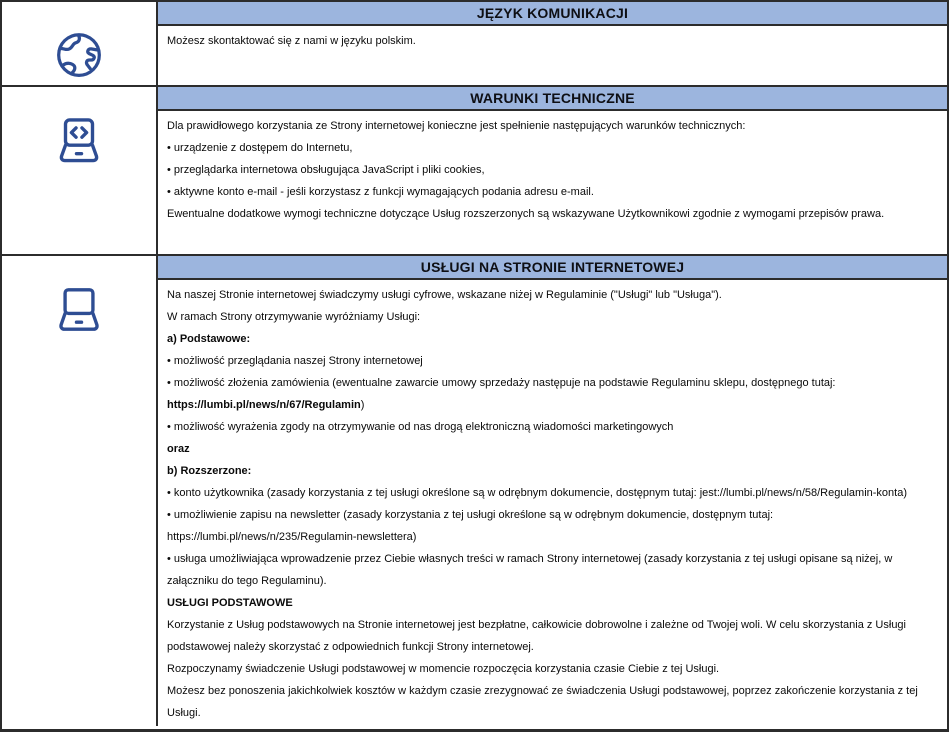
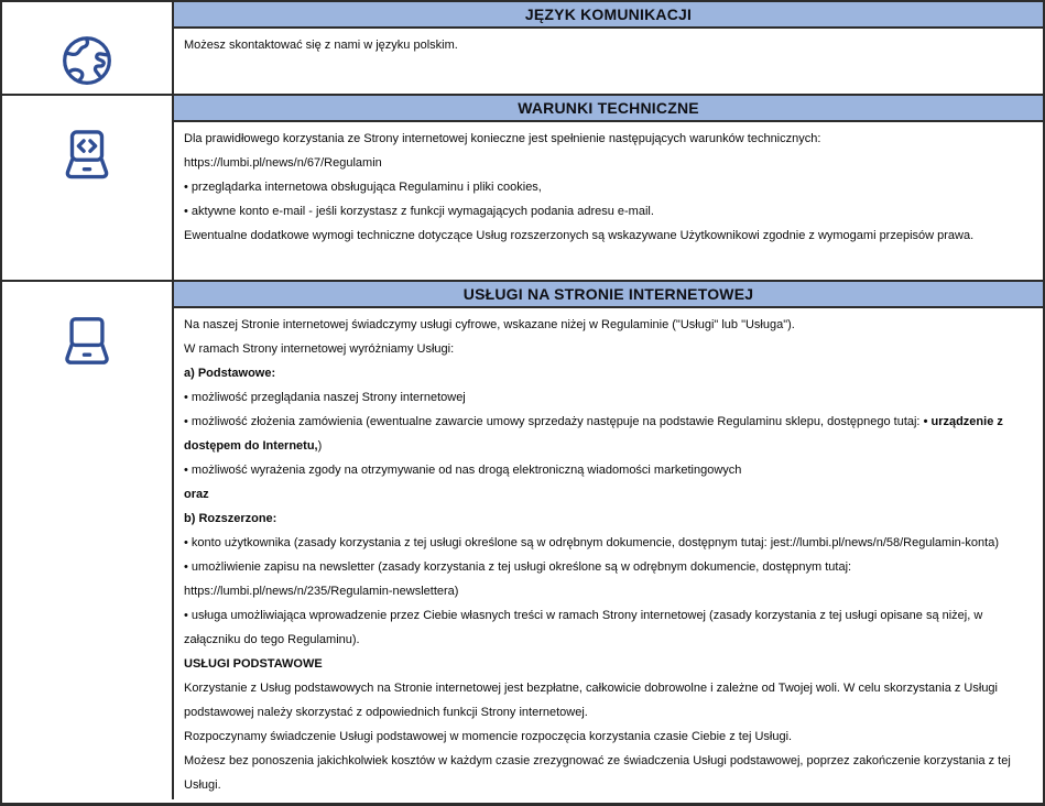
  JĘZYK KOMUNIKACJI
  Możesz skontaktować się z nami w języku polskim.
  WARUNKI TECHNICZNE
  Dla prawidłowego korzystania ze Strony internetowej konieczne jest spełnienie następujących warunków technicznych:
- • urządzenie z dostępem do Internetu,
+ https://lumbi.pl/news/n/67/Regulamin
- • przeglądarka internetowa obsługująca JavaScript i pliki cookies,
+ • przeglądarka internetowa obsługująca Regulaminu i pliki cookies,
  • aktywne konto e-mail - jeśli korzystasz z funkcji wymagających podania adresu e-mail.
  Ewentualne dodatkowe wymogi techniczne dotyczące Usług rozszerzonych są wskazywane Użytkownikowi zgodnie z wymogami przepisów prawa.
  USŁUGI NA STRONIE INTERNETOWEJ
  Na naszej Stronie internetowej świadczymy usługi cyfrowe, wskazane niżej w Regulaminie ("Usługi" lub "Usługa").
- W ramach Strony otrzymywanie wyróżniamy Usługi:
+ W ramach Strony internetowej wyróżniamy Usługi:
  a) Podstawowe:
  • możliwość przeglądania naszej Strony internetowej
- • możliwość złożenia zamówienia (ewentualne zawarcie umowy sprzedaży następuje na podstawie Regulaminu sklepu, dostępnego tutaj: https://lumbi.pl/news/n/67/Regulamin)
+ • możliwość złożenia zamówienia (ewentualne zawarcie umowy sprzedaży następuje na podstawie Regulaminu sklepu, dostępnego tutaj: • urządzenie z dostępem do Internetu,)
  • możliwość wyrażenia zgody na otrzymywanie od nas drogą elektroniczną wiadomości marketingowych
  oraz
  b) Rozszerzone:
  • konto użytkownika (zasady korzystania z tej usługi określone są w odrębnym dokumencie, dostępnym tutaj: jest://lumbi.pl/news/n/58/Regulamin-konta)
  • umożliwienie zapisu na newsletter (zasady korzystania z tej usługi określone są w odrębnym dokumencie, dostępnym tutaj: https://lumbi.pl/news/n/235/Regulamin-newslettera)
  • usługa umożliwiająca wprowadzenie przez Ciebie własnych treści w ramach Strony internetowej (zasady korzystania z tej usługi opisane są niżej, w załączniku do tego Regulaminu).
  USŁUGI PODSTAWOWE
  Korzystanie z Usług podstawowych na Stronie internetowej jest bezpłatne, całkowicie dobrowolne i zależne od Twojej woli. W celu skorzystania z Usługi podstawowej należy skorzystać z odpowiednich funkcji Strony internetowej.
  Rozpoczynamy świadczenie Usługi podstawowej w momencie rozpoczęcia korzystania czasie Ciebie z tej Usługi.
  Możesz bez ponoszenia jakichkolwiek kosztów w każdym czasie zrezygnować ze świadczenia Usługi podstawowej, poprzez zakończenie korzystania z tej Usługi.
